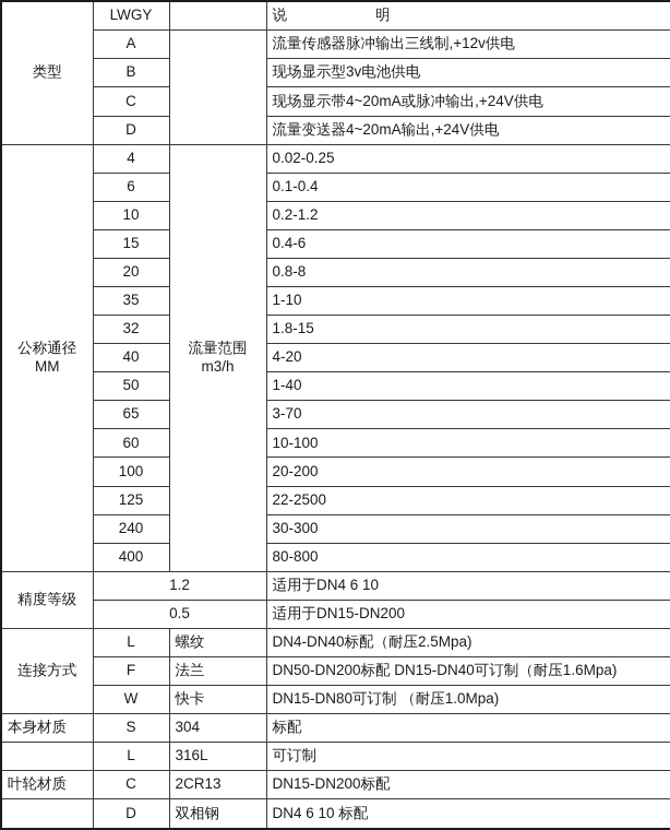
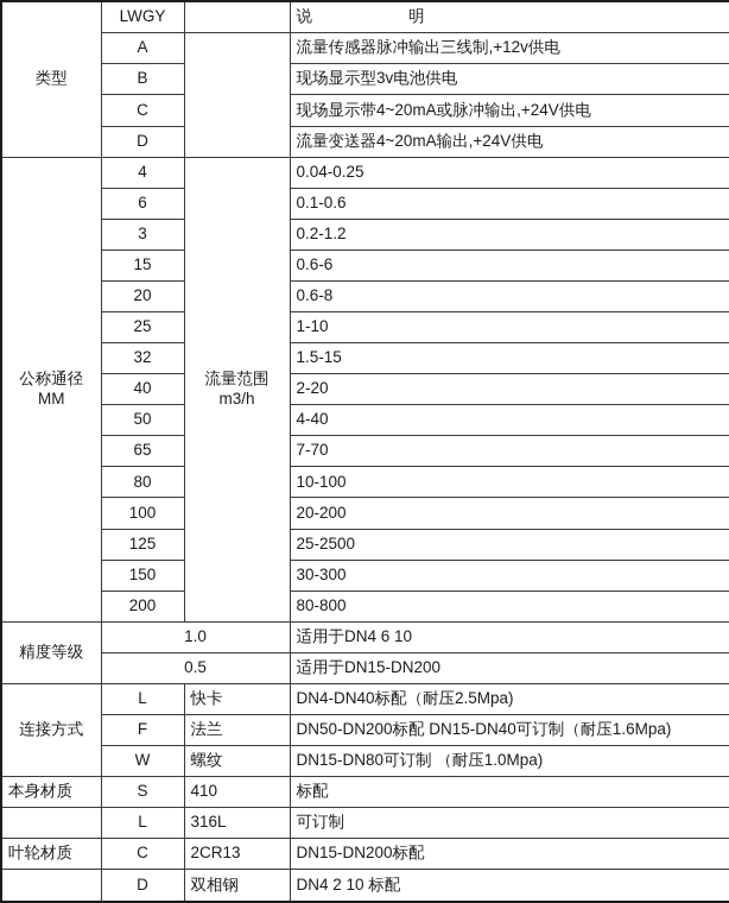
  类型	LWGY		说 明
  A		流量传感器脉冲输出三线制,+12v供电
  B	现场显示型3v电池供电
  C	现场显示带4~20mA或脉冲输出,+24V供电
  D	流量变送器4~20mA输出,+24V供电
- 公称通径 MM	4	流量范围 m3/h	0.02-0.25
+ 公称通径 MM	4	流量范围 m3/h	0.04-0.25
- 6	0.1-0.4
+ 6	0.1-0.6
- 10	0.2-1.2
+ 3	0.2-1.2
- 15	0.4-6
+ 15	0.6-6
- 20	0.8-8
+ 20	0.6-8
- 35	1-10
+ 25	1-10
- 32	1.8-15
+ 32	1.5-15
- 40	4-20
+ 40	2-20
- 50	1-40
+ 50	4-40
- 65	3-70
+ 65	7-70
- 60	10-100
+ 80	10-100
  100	20-200
- 125	22-2500
+ 125	25-2500
- 240	30-300
+ 150	30-300
- 400	80-800
+ 200	80-800
- 精度等级	1.2	适用于DN4 6 10
+ 精度等级	1.0	适用于DN4 6 10
  0.5	适用于DN15-DN200
- 连接方式	L	螺纹	DN4-DN40标配（耐压2.5Mpa)
+ 连接方式	L	快卡	DN4-DN40标配（耐压2.5Mpa)
  F	法兰	DN50-DN200标配 DN15-DN40可订制（耐压1.6Mpa)
- W	快卡	DN15-DN80可订制 （耐压1.0Mpa)
+ W	螺纹	DN15-DN80可订制 （耐压1.0Mpa)
- 本身材质	S	304	标配
+ 本身材质	S	410	标配
  	L	316L	可订制
  叶轮材质	C	2CR13	DN15-DN200标配
- 	D	双相钢	DN4 6 10 标配
+ 	D	双相钢	DN4 2 10 标配
